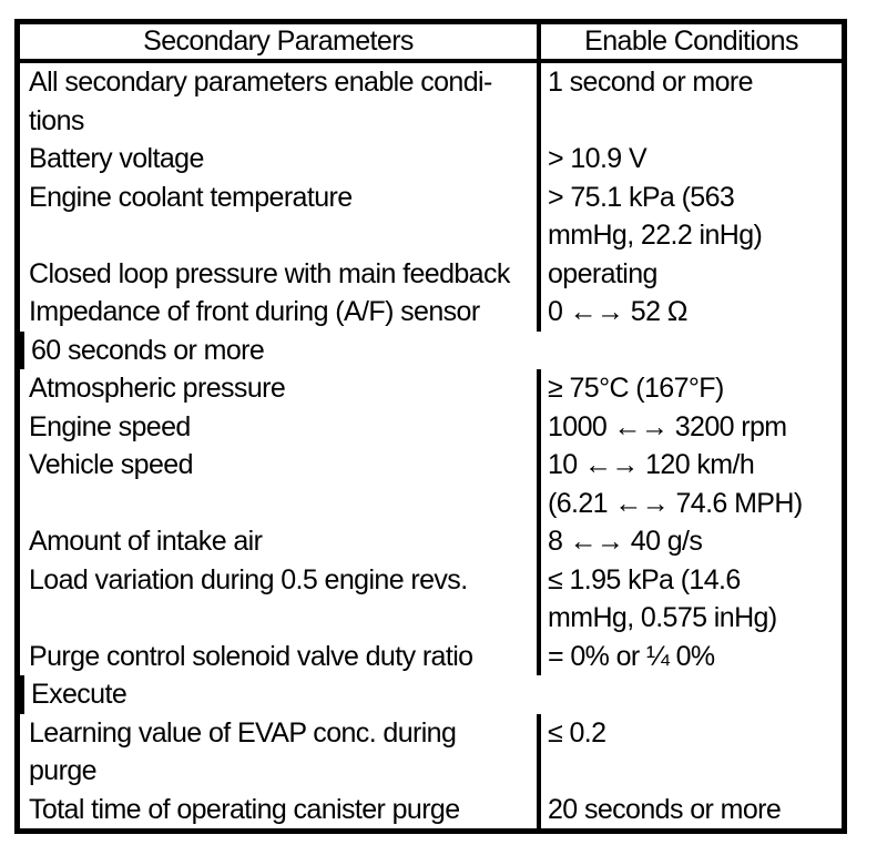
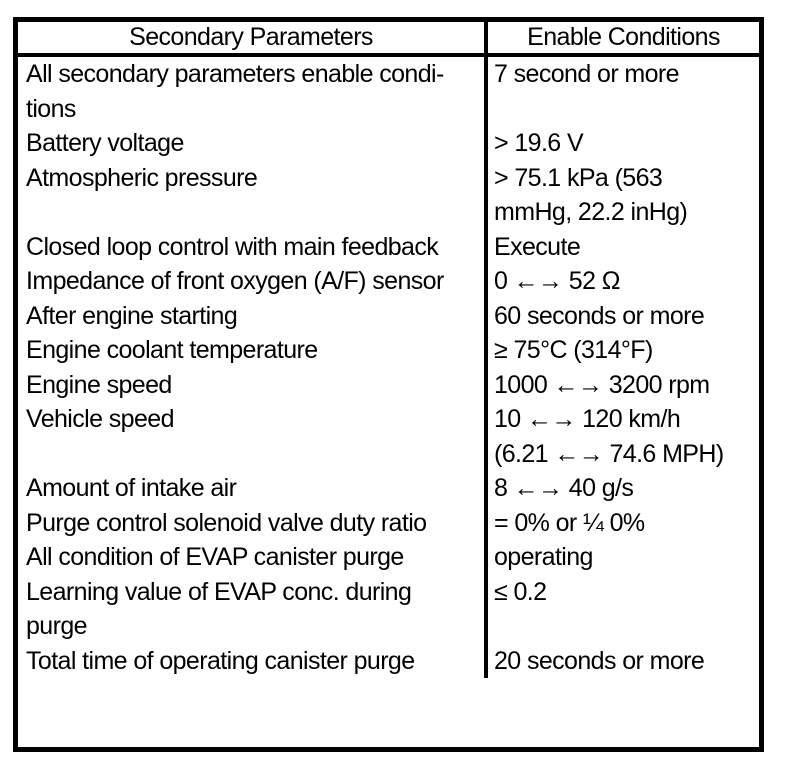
  Secondary Parameters
  Enable Conditions
  All secondary parameters enable condi-
  tions
- 1 second or more
+ 7 second or more
  Battery voltage
- > 10.9 V
+ > 19.6 V
- Engine coolant temperature
+ Atmospheric pressure
  > 75.1 kPa (563
  mmHg, 22.2 inHg)
- Closed loop pressure with main feedback
+ Closed loop control with main feedback
- operating
+ Execute
- Impedance of front during (A/F) sensor
+ Impedance of front oxygen (A/F) sensor
  0 ←→ 52 Ω
+ After engine starting
  60 seconds or more
- Atmospheric pressure
+ Engine coolant temperature
- ≥ 75°C (167°F)
+ ≥ 75°C (314°F)
  Engine speed
  1000 ←→ 3200 rpm
  Vehicle speed
  10 ←→ 120 km/h
  (6.21 ←→ 74.6 MPH)
  Amount of intake air
  8 ←→ 40 g/s
- Load variation during 0.5 engine revs.
- ≤ 1.95 kPa (14.6
- mmHg, 0.575 inHg)
  Purge control solenoid valve duty ratio
  = 0% or ¼ 0%
+ All condition of EVAP canister purge
- Execute
+ operating
  Learning value of EVAP conc. during
  purge
  ≤ 0.2
  Total time of operating canister purge
  20 seconds or more
